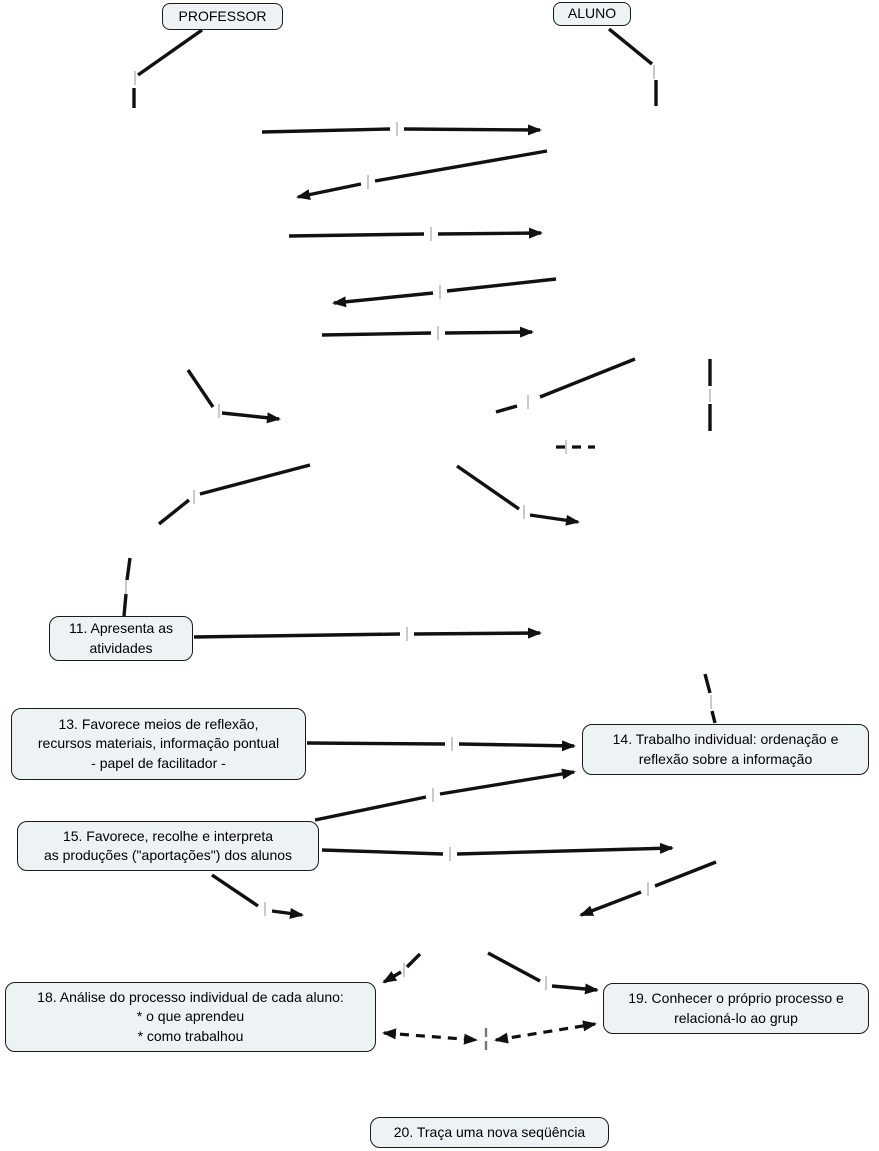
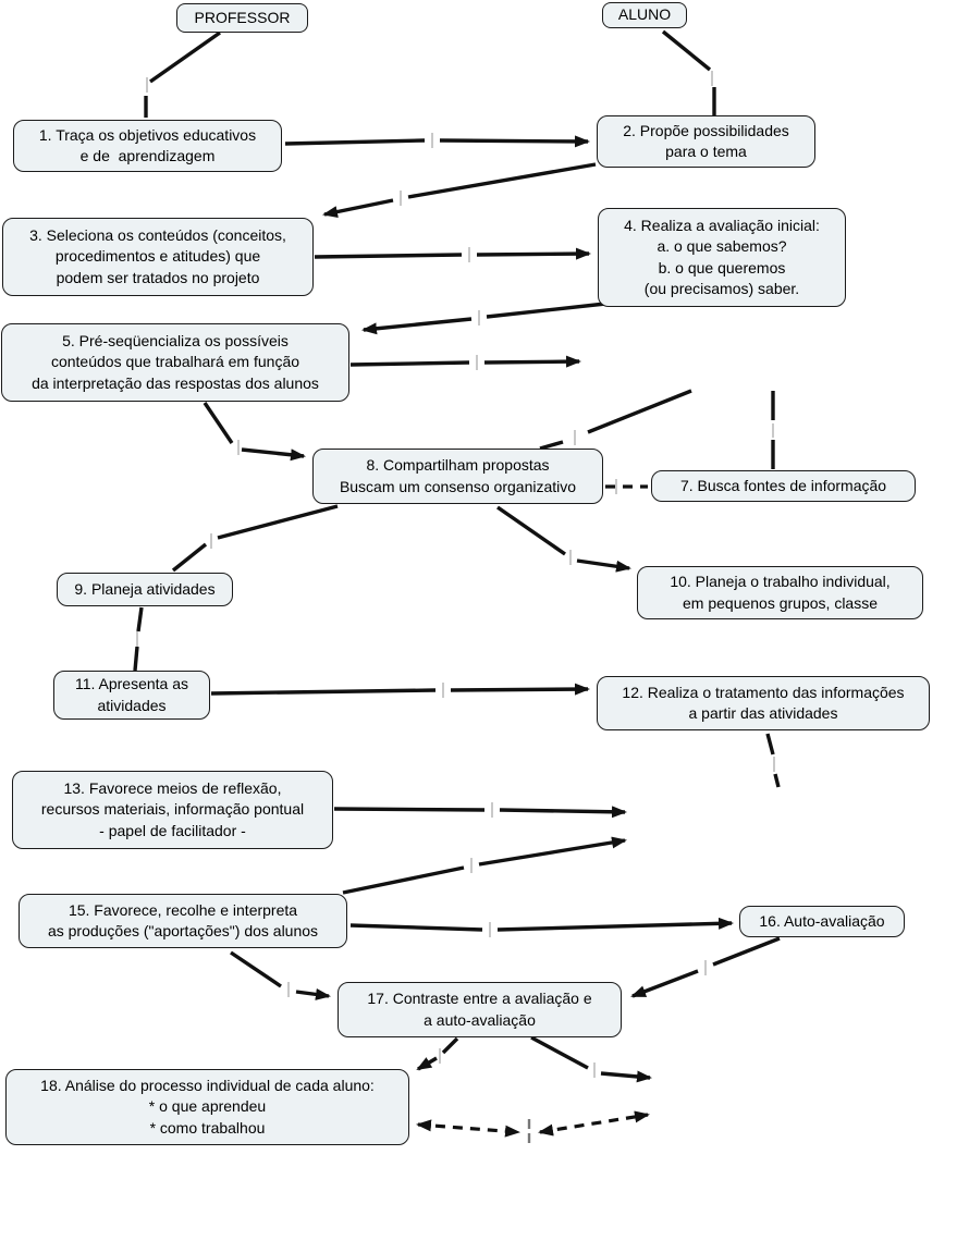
  PROFESSOR
  ALUNO
+ 1. Traça os objetivos educativos
+ e de aprendizagem
+ 2. Propõe possibilidades
+ para o tema
+ 3. Seleciona os conteúdos (conceitos,
+ procedimentos e atitudes) que
+ podem ser tratados no projeto
+ 4. Realiza a avaliação inicial:
+ a. o que sabemos?
+ b. o que queremos
+ (ou precisamos) saber.
+ 5. Pré-seqüencializa os possíveis
+ conteúdos que trabalhará em função
+ da interpretação das respostas dos alunos
+ 7. Busca fontes de informação
+ 8. Compartilham propostas
+ Buscam um consenso organizativo
+ 9. Planeja atividades
+ 10. Planeja o trabalho individual,
+ em pequenos grupos, classe
  11. Apresenta as
  atividades
+ 12. Realiza o tratamento das informações
+ a partir das atividades
  13. Favorece meios de reflexão,
  recursos materiais, informação pontual
  - papel de facilitador -
- 14. Trabalho individual: ordenação e
- reflexão sobre a informação
  15. Favorece, recolhe e interpreta
  as produções ("aportações") dos alunos
+ 16. Auto-avaliação
+ 17. Contraste entre a avaliação e
+ a auto-avaliação
  18. Análise do processo individual de cada aluno:
  * o que aprendeu
  * como trabalhou
- 19. Conhecer o próprio processo e
- relacioná-lo ao grup
- 20. Traça uma nova seqüência
